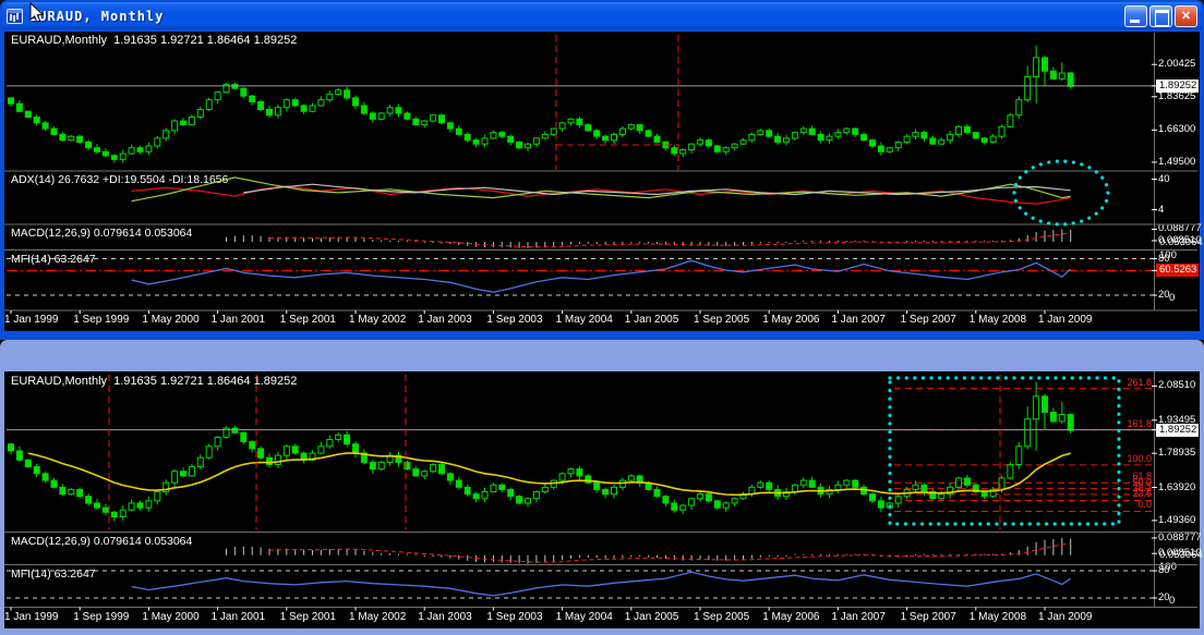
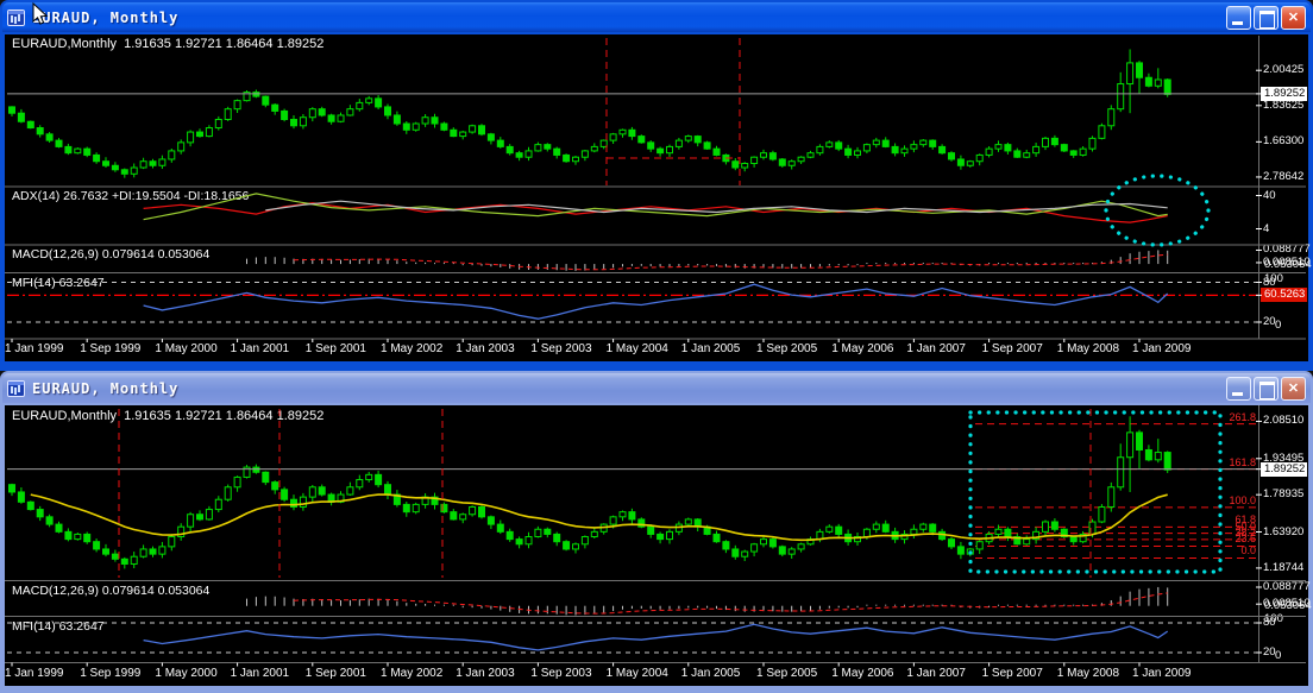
  URAUD, Monthly
+ EURAUD, Monthly
  EURAUD,Monthly 1.91635 1.92721 1.86464 1.89252
  ADX(14) 26.7632 +DI:19.5504 -DI:18.165
  MACD(12,26,9) 0.079614 0.053064
  EURAUD,Monthly 1.91635 1.92721 1.86464 1.89252
  MACD(12,26,9) 0.079614 0.053064
  MFI(14) 63.2647
  40
  4
  0.088777
  0.053064
  0.008510
  100
  80
  60.5263
  0
  20
  2.00425
  1.89252
  1.83625
  1.66300
- 1.49500
+ 2.78642
  1 Jan 1999
  1 Sep 1999
  1 May 2000
  1 Jan 2001
  1 Sep 2001
  1 May 2002
  1 Jan 2003
  1 Sep 2003
  1 May 2004
  1 Jan 2005
  1 Sep 2005
  1 May 2006
  1 Jan 2007
  1 Sep 2007
  1 May 2008
  1 Jan 2009
  261.8
  161.8
  100.0
  61.8
  50.0
  38.2
  0.0
  0.088777
  0.053064
  0.008510
  100
  80
  0
  20
  2.08510
  1.93495
  1.89252
  1.78935
  1.63920
- 1.49360
+ 1.18744
  1 Jan 1999
  1 Sep 1999
  1 May 2000
  1 Jan 2001
  1 Sep 2001
  1 May 2002
  1 Jan 2003
  1 Sep 2003
  1 May 2004
  1 Jan 2005
  1 Sep 2005
  1 May 2006
  1 Jan 2007
  1 Sep 2007
  1 May 2008
  1 Jan 2009
